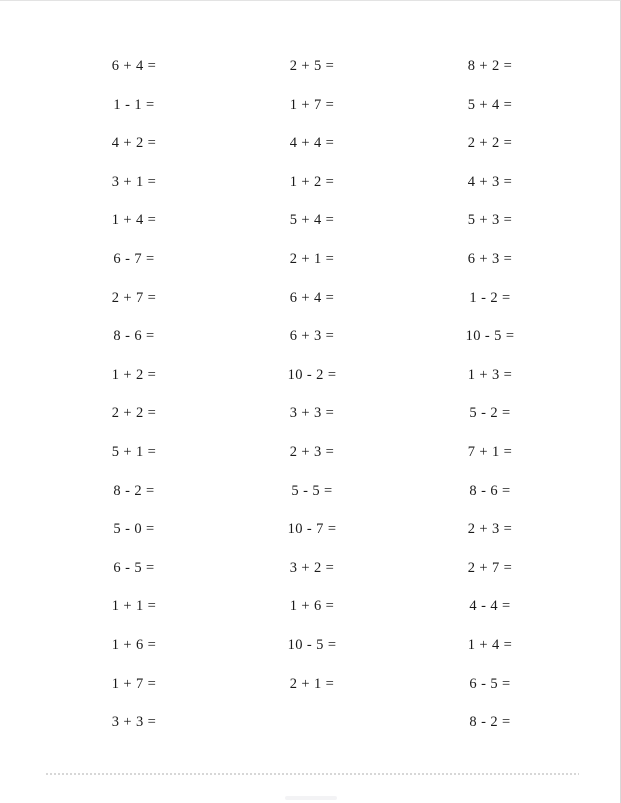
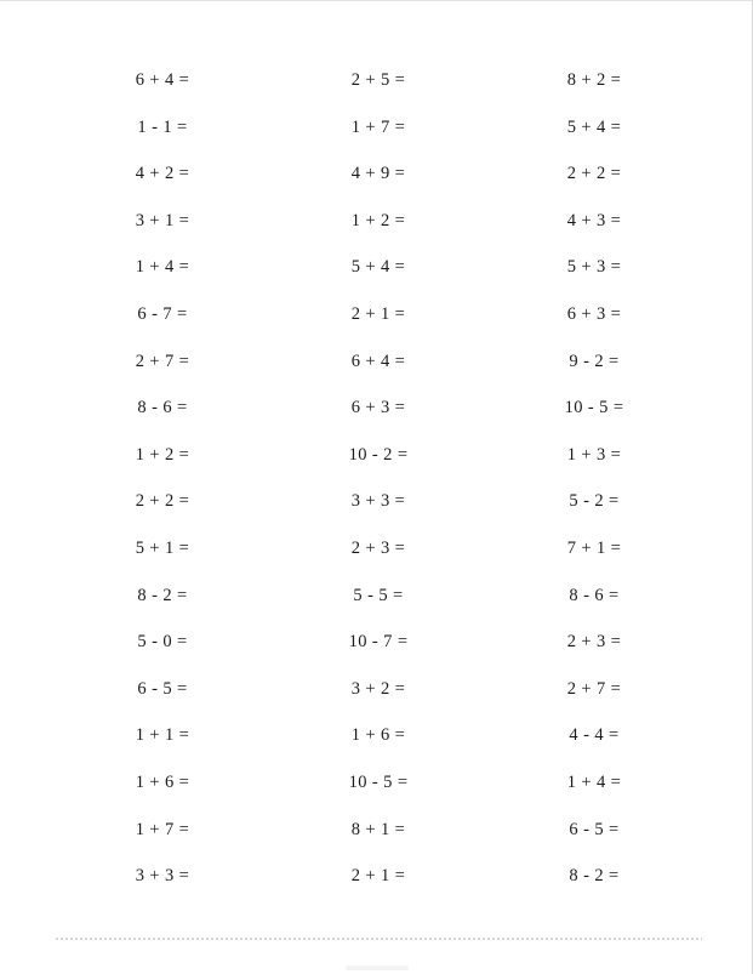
  6 + 4 =
  1 - 1 =
  4 + 2 =
  3 + 1 =
  1 + 4 =
  6 - 7 =
  2 + 7 =
  8 - 6 =
  1 + 2 =
  2 + 2 =
  5 + 1 =
  8 - 2 =
  5 - 0 =
  6 - 5 =
  1 + 1 =
  1 + 6 =
  1 + 7 =
  3 + 3 =
  2 + 5 =
  1 + 7 =
- 4 + 4 =
+ 4 + 9 =
  1 + 2 =
  5 + 4 =
  2 + 1 =
  6 + 4 =
  6 + 3 =
  10 - 2 =
  3 + 3 =
  2 + 3 =
  5 - 5 =
  10 - 7 =
  3 + 2 =
  1 + 6 =
  10 - 5 =
+ 8 + 1 =
  2 + 1 =
  8 + 2 =
  5 + 4 =
  2 + 2 =
  4 + 3 =
  5 + 3 =
  6 + 3 =
- 1 - 2 =
+ 9 - 2 =
  10 - 5 =
  1 + 3 =
  5 - 2 =
  7 + 1 =
  8 - 6 =
  2 + 3 =
  2 + 7 =
  4 - 4 =
  1 + 4 =
  6 - 5 =
  8 - 2 =
